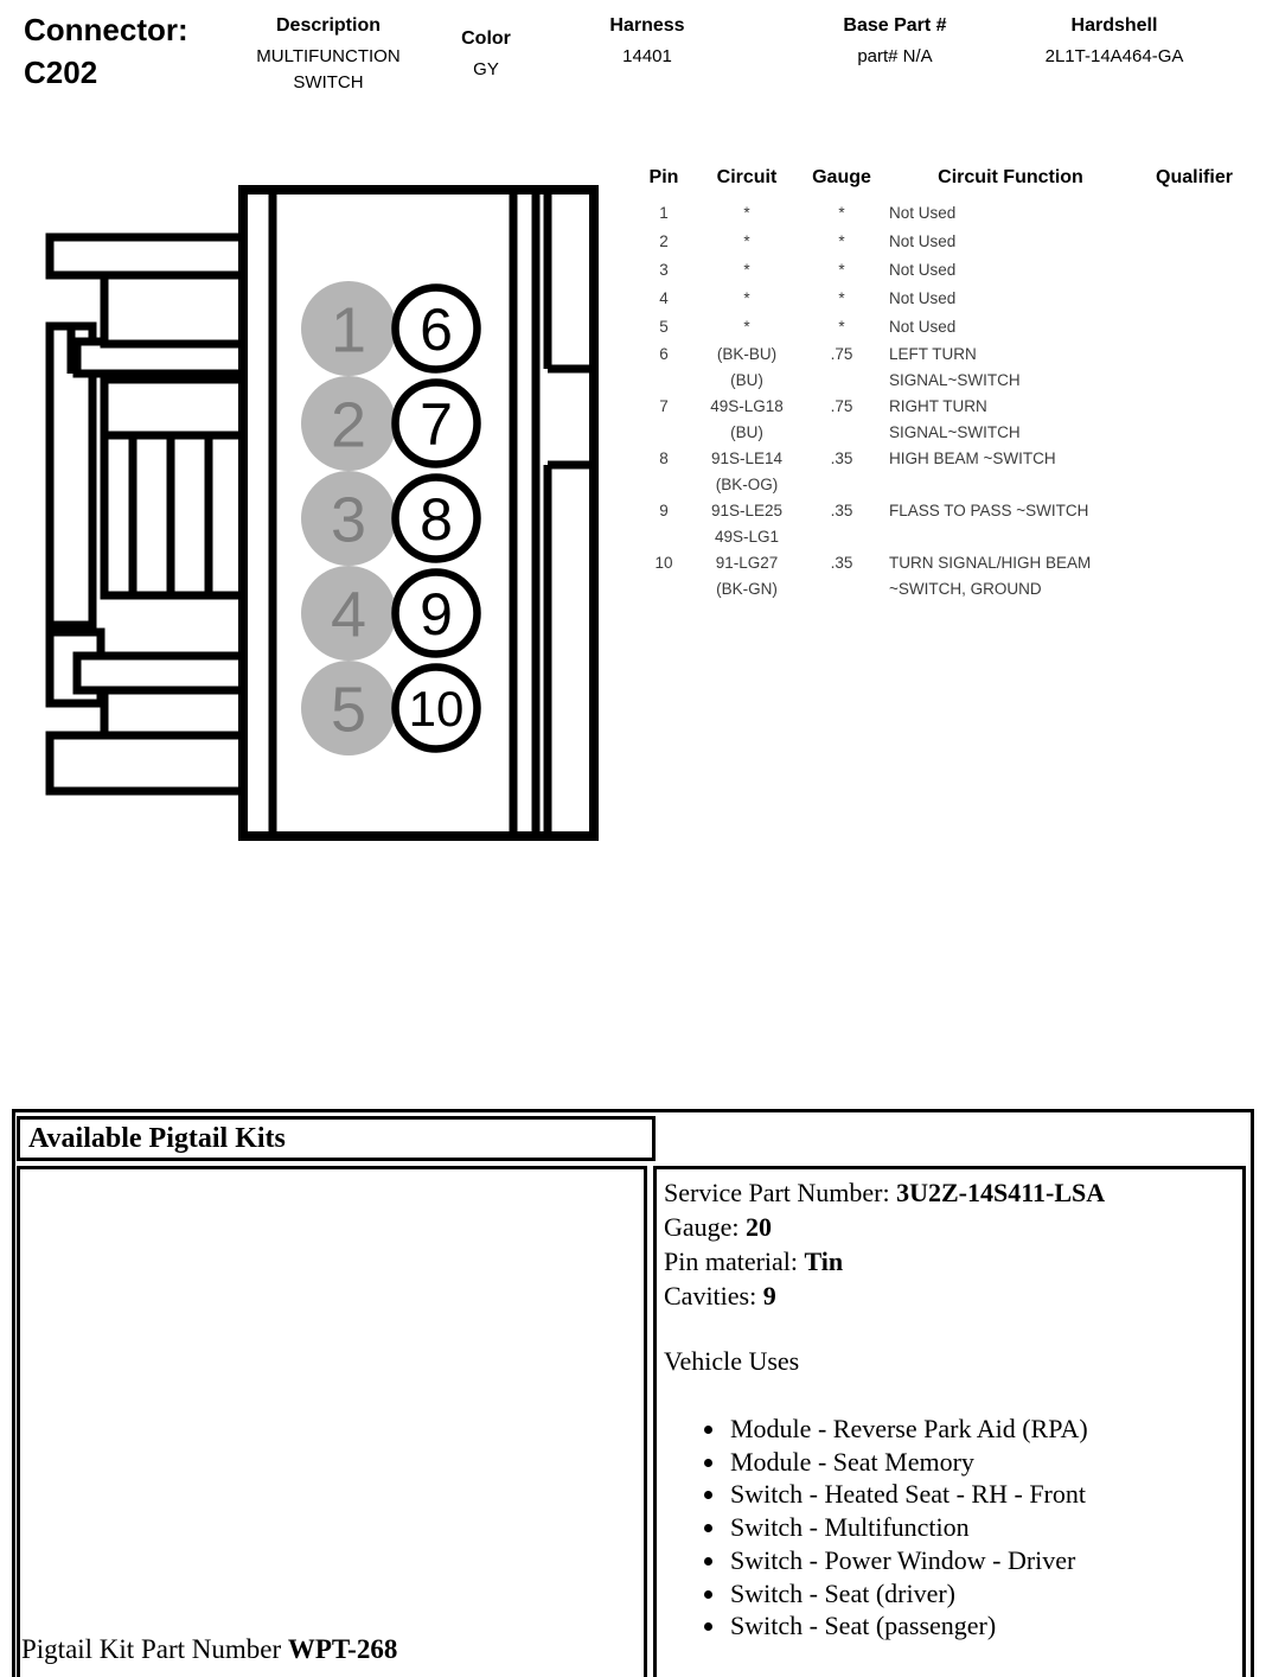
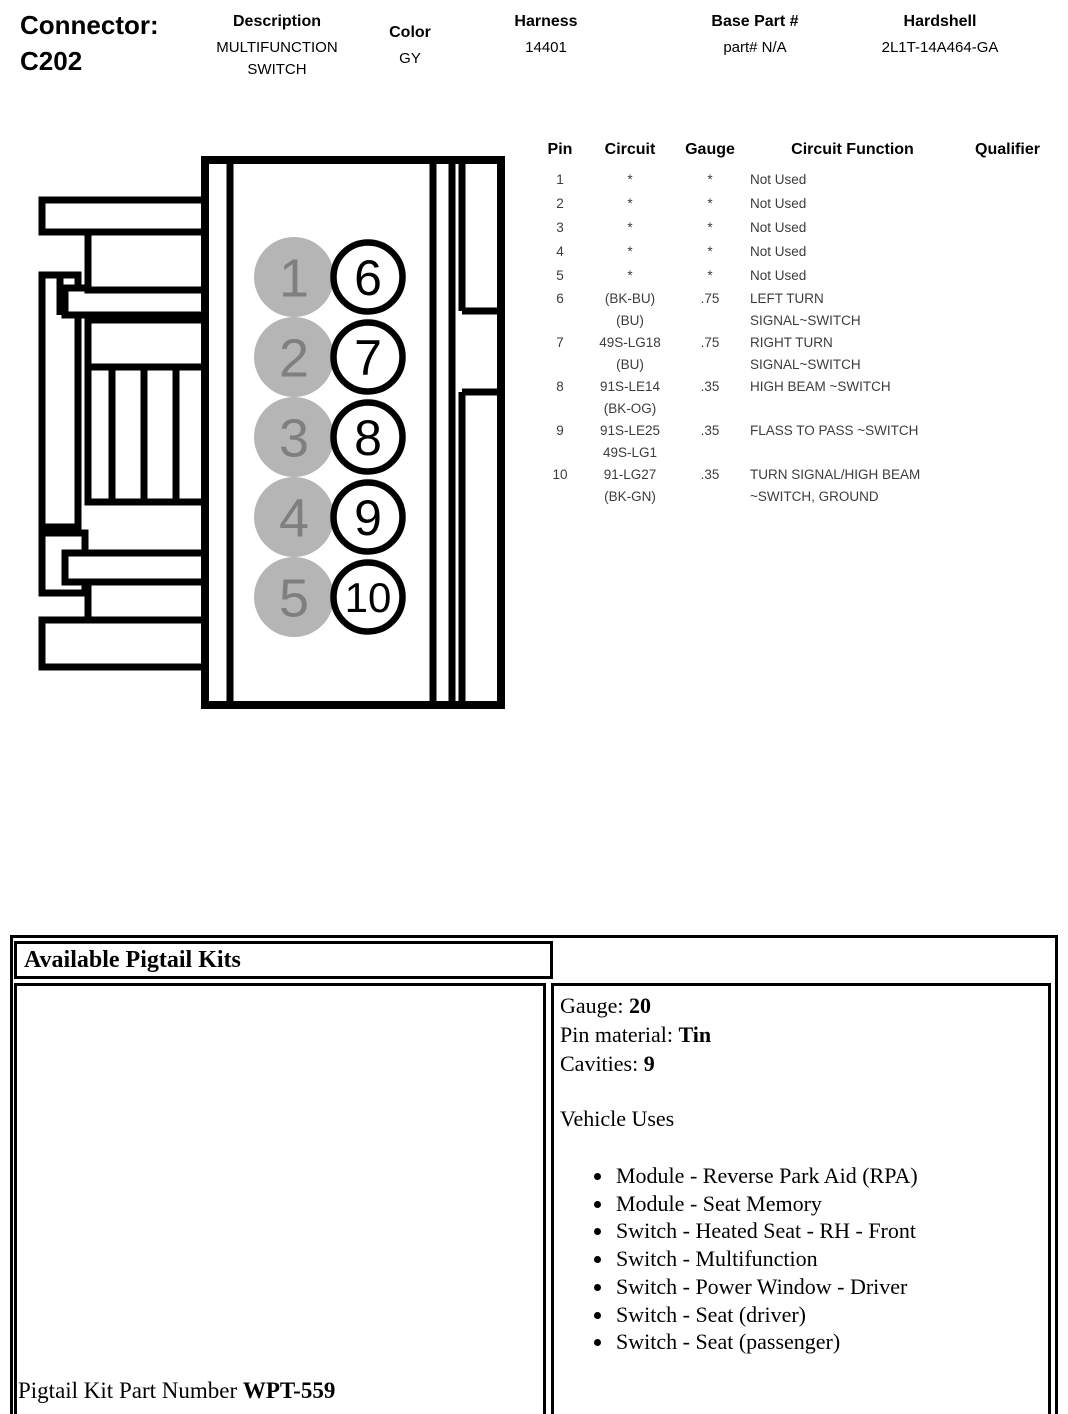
  Connector:
  C202
  Description
  MULTIFUNCTION SWITCH
  Color
  GY
  Harness
  14401
  Base Part #
  part# N/A
  Hardshell
  2L1T-14A464-GA
  1
  2
  3
  4
  5
  6
  7
  8
  9
  10
  Pin
  Circuit
  Gauge
  Circuit Function
  Qualifier
  1
  *
  *
  Not Used
  2
  *
  *
  Not Used
  3
  *
  *
  Not Used
  4
  *
  *
  Not Used
  5
  *
  *
  Not Used
  6
  (BK-BU)
  (BU)
  .75
  LEFT TURN
  SIGNAL~SWITCH
  7
  49S-LG18
  (BU)
  .75
  RIGHT TURN
  SIGNAL~SWITCH
  8
  91S-LE14
  (BK-OG)
  .35
  HIGH BEAM ~SWITCH
  9
  91S-LE25
  49S-LG1
  .35
  FLASS TO PASS ~SWITCH
  10
  91-LG27
  (BK-GN)
  .35
  TURN SIGNAL/HIGH BEAM
  ~SWITCH, GROUND
  Available Pigtail Kits
- Pigtail Kit Part Number WPT-268
+ Pigtail Kit Part Number WPT-559
- Service Part Number: 3U2Z-14S411-LSA
  Gauge: 20
  Pin material: Tin
  Cavities: 9
  Vehicle Uses
  Module - Reverse Park Aid (RPA)
  Module - Seat Memory
  Switch - Heated Seat - RH - Front
  Switch - Multifunction
  Switch - Power Window - Driver
  Switch - Seat (driver)
  Switch - Seat (passenger)
